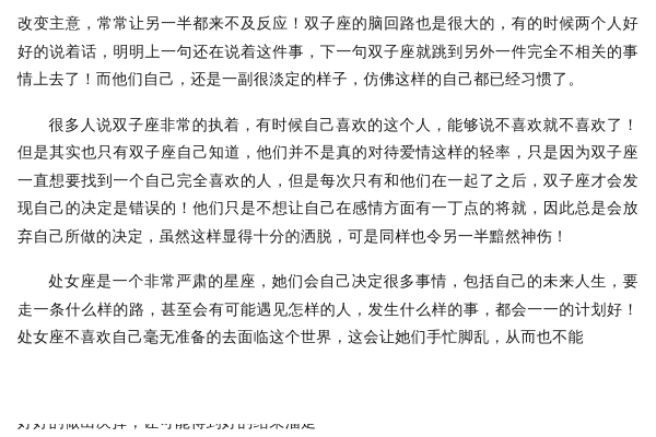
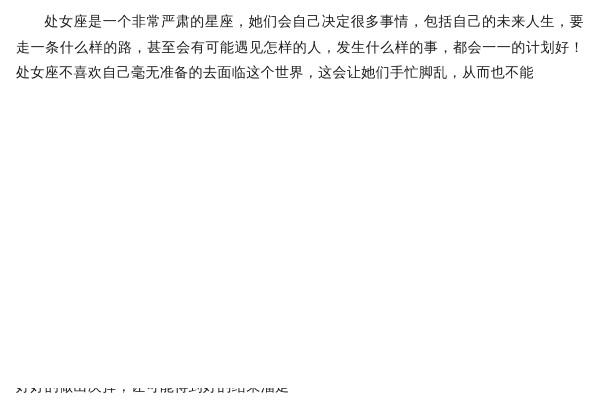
- 改变主意，常常让另一半都来不及反应！双子座的脑回路也是很大的，有的时候两个人好好的说着话，明明上一句还在说着这件事，下一句双子座就跳到另外一件完全不相关的事情上去了！而他们自己，还是一副很淡定的样子，仿佛这样的自己都已经习惯了。
- 很多人说双子座非常的执着，有时候自己喜欢的这个人，能够说不喜欢就不喜欢了！但是其实也只有双子座自己知道，他们并不是真的对待爱情这样的轻率，只是因为双子座一直想要找到一个自己完全喜欢的人，但是每次只有和他们在一起了之后，双子座才会发现自己的决定是错误的！他们只是不想让自己在感情方面有一丁点的将就，因此总是会放弃自己所做的决定，虽然这样显得十分的洒脱，可是同样也令另一半黯然神伤！
  处女座是一个非常严肃的星座，她们会自己决定很多事情，包括自己的未来人生，要走一条什么样的路，甚至会有可能遇见怎样的人，发生什么样的事，都会一一的计划好！处女座不喜欢自己毫无准备的去面临这个世界，这会让她们手忙脚乱，从而也不能
